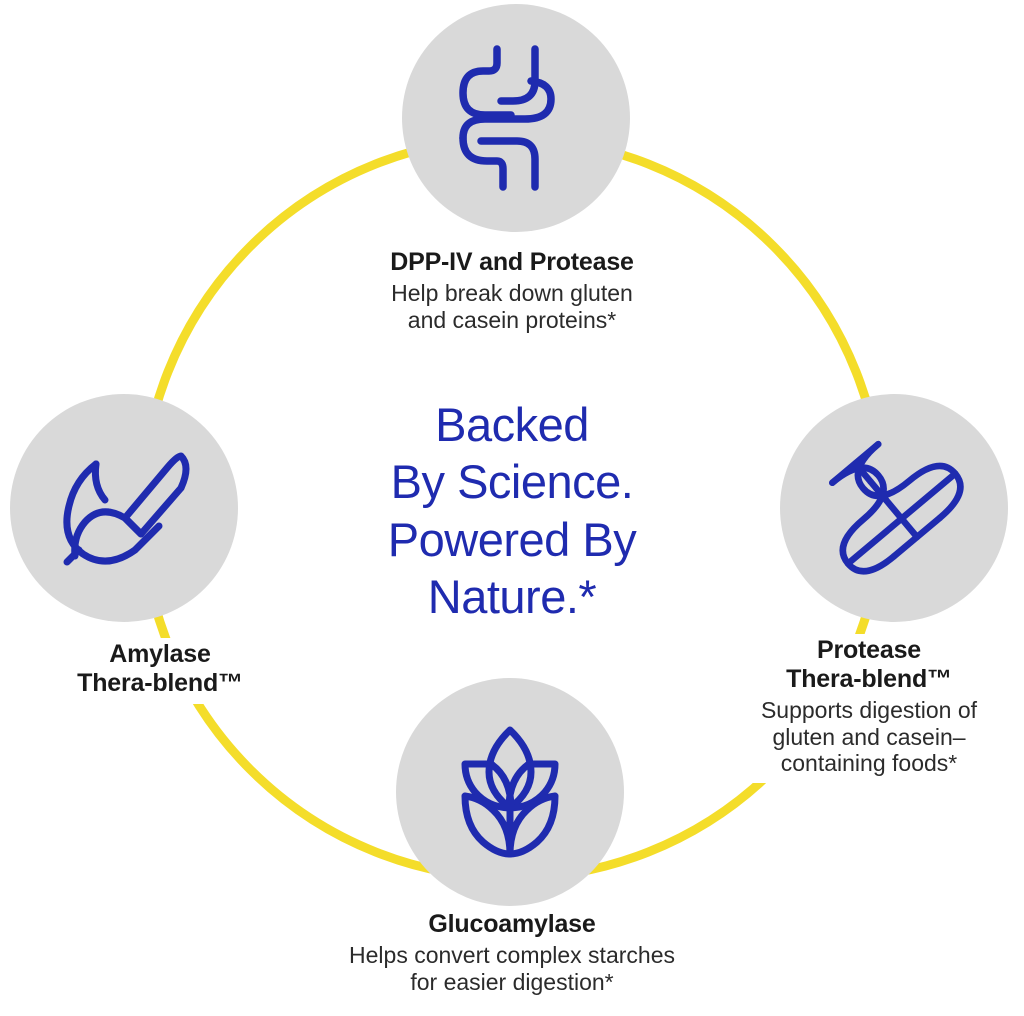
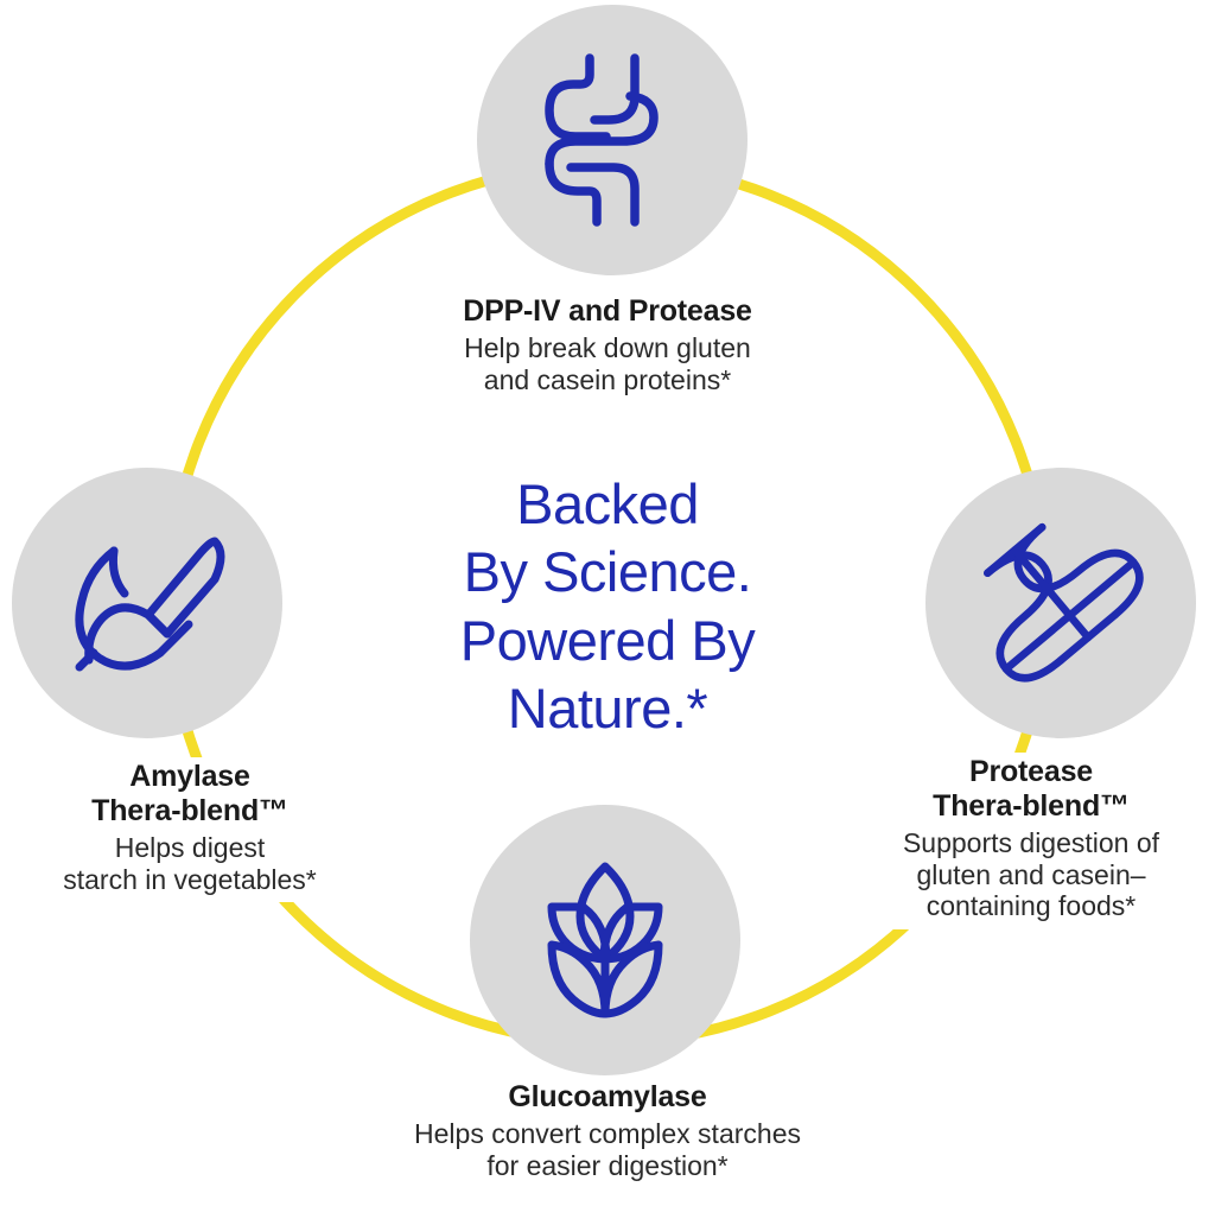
  DPP-IV and Protease
  Help break down gluten
  and casein proteins*
  Amylase
  Thera-blend™
+ Helps digest
+ starch in vegetables*
  Protease
  Thera-blend™
  Supports digestion of
  gluten and casein–
  containing foods*
  Glucoamylase
  Helps convert complex starches
  for easier digestion*
  Backed
  By Science.
  Powered By
  Nature.*
